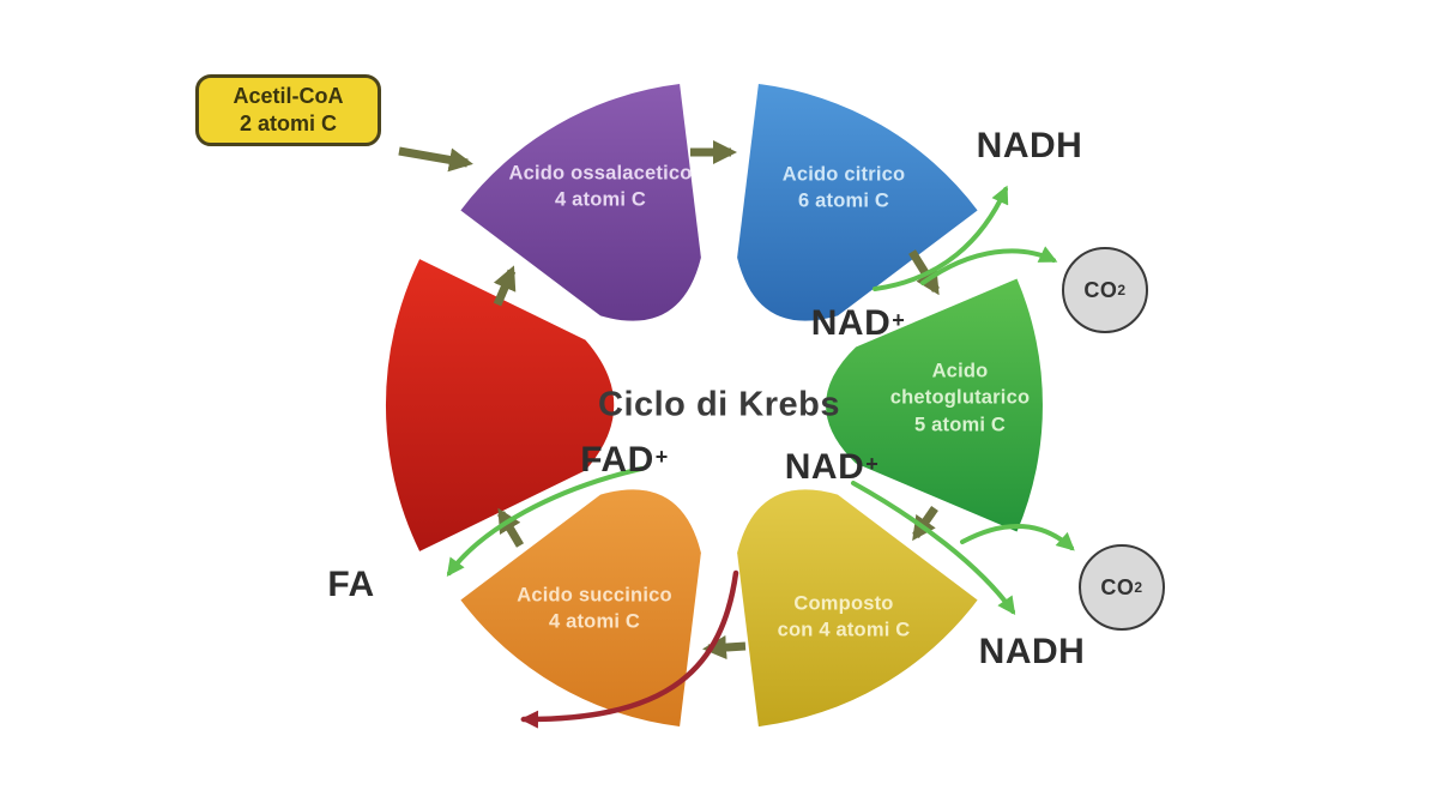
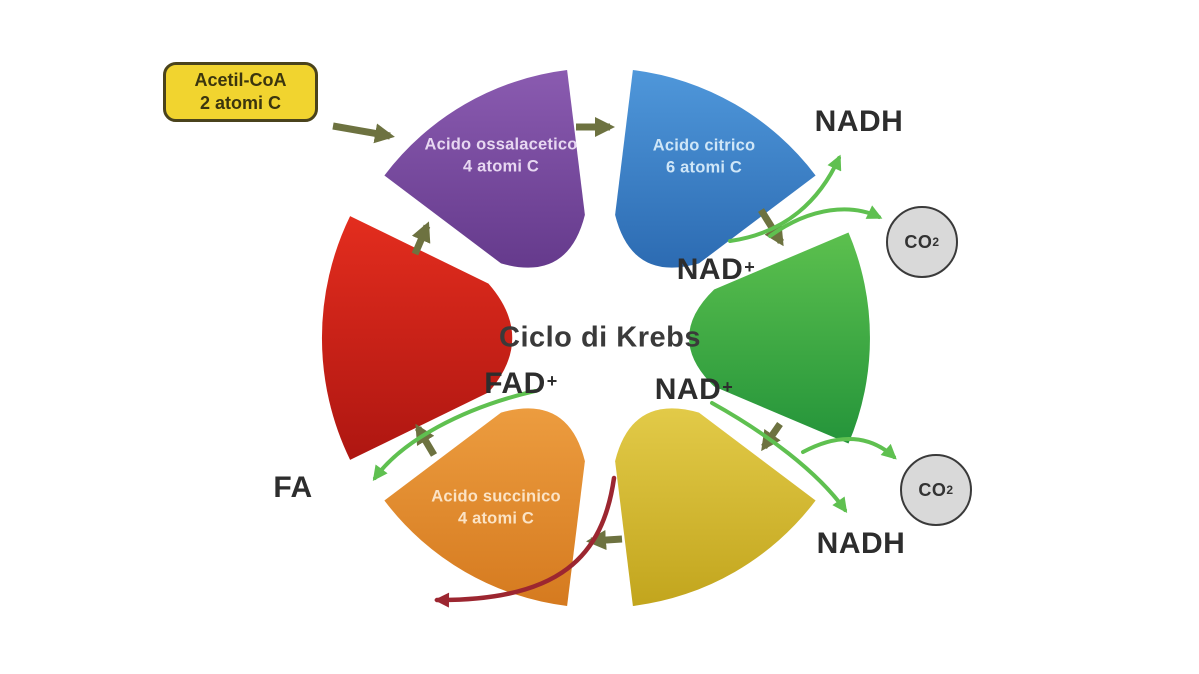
  Acetil-CoA
  2 atomi C
  CO
  2
  CO
  2
  Ciclo di Krebs
  NADH
  NAD+
  NAD+
  FAD+
  FA
  NADH
  Acido ossalacetico
  4 atomi C
  Acido citrico
  6 atomi C
- Acido
- chetoglutarico
- 5 atomi C
- Composto
- con 4 atomi C
  Acido succinico
  4 atomi C
